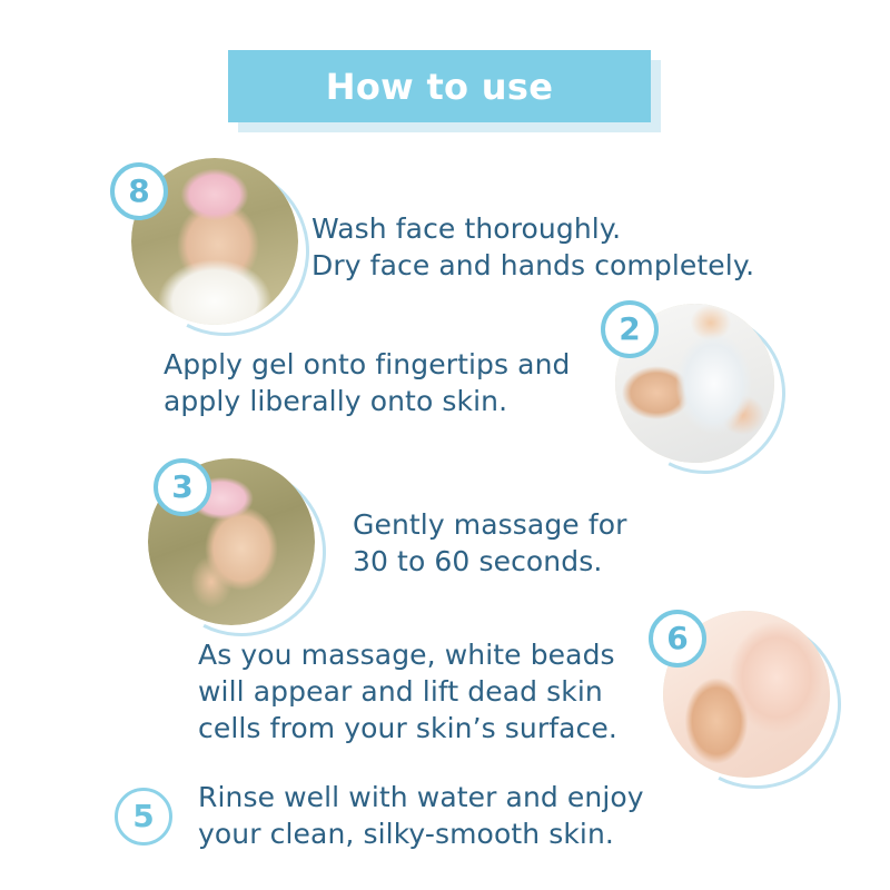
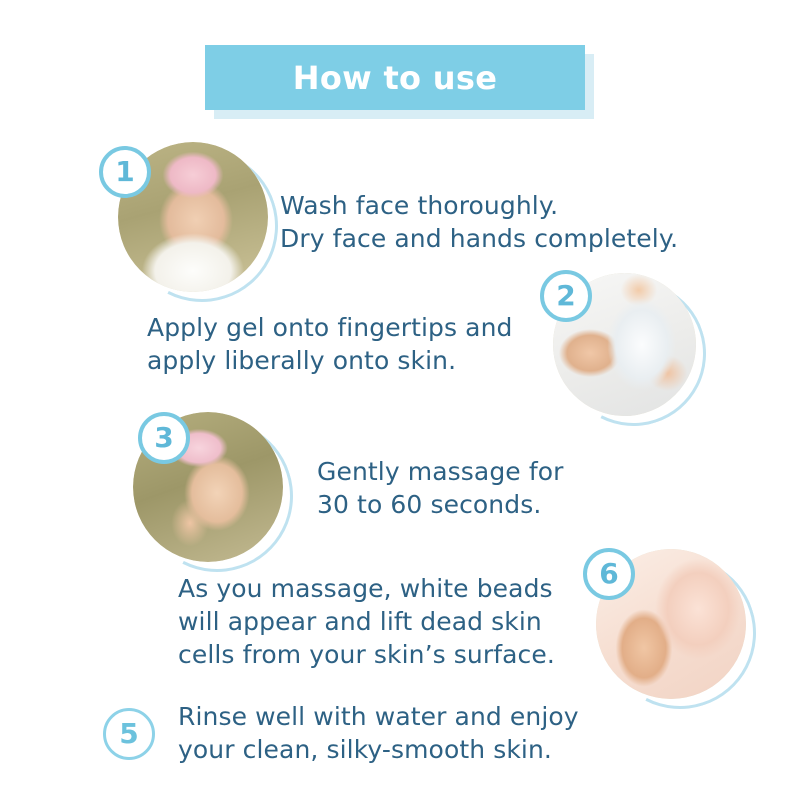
  How to use
- 8
+ 1
  Wash face thoroughly.
  Dry face and hands completely.
  2
  Apply gel onto fingertips and
  apply liberally onto skin.
  3
  Gently massage for
  30 to 60 seconds.
  6
  As you massage, white beads
  will appear and lift dead skin
  cells from your skin’s surface.
  5
  Rinse well with water and enjoy
  your clean, silky-smooth skin.
